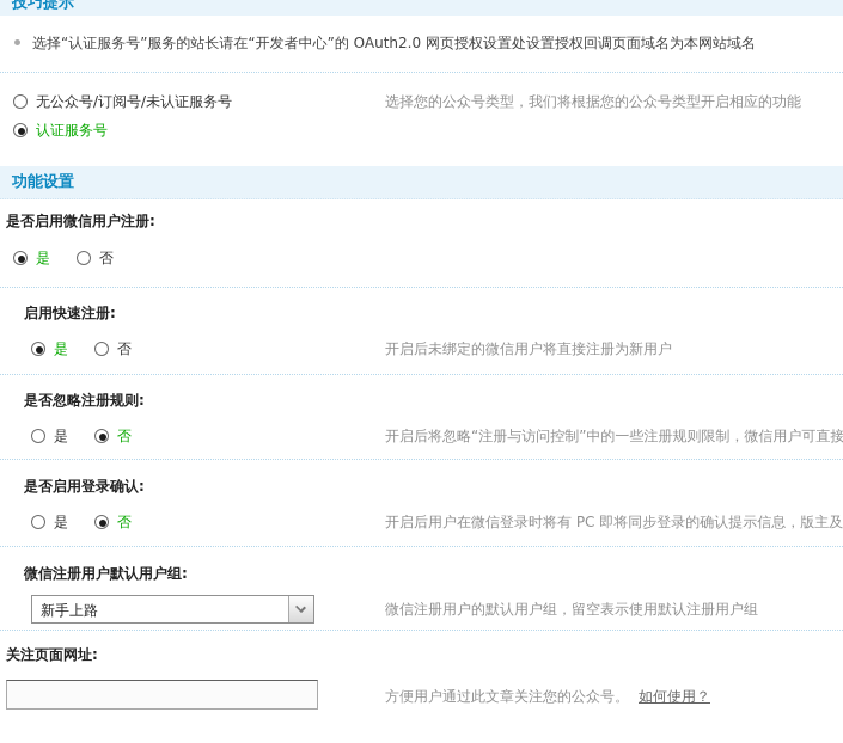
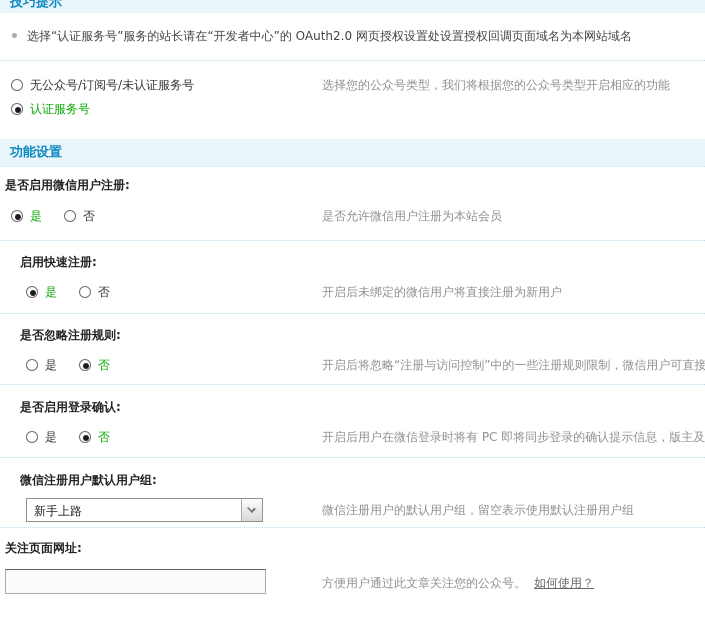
  技巧提示
  选择“认证服务号”服务的站长请在“开发者中心”的 OAuth2.0 网页授权设置处设置授权回调页面域名为本网站域名
  无公众号/订阅号/未认证服务号
  选择您的公众号类型，我们将根据您的公众号类型开启相应的功能
  认证服务号
  功能设置
  是否启用微信用户注册:
  是 否
+ 是否允许微信用户注册为本站会员
  启用快速注册:
  是 否
  开启后未绑定的微信用户将直接注册为新用户
  是否忽略注册规则:
  是 否
  开启后将忽略“注册与访问控制”中的一些注册规则限制，微信用户可直接
  是否启用登录确认:
  是 否
  开启后用户在微信登录时将有 PC 即将同步登录的确认提示信息，版主及
  微信注册用户默认用户组:
  新手上路
  微信注册用户的默认用户组，留空表示使用默认注册用户组
  关注页面网址:
  方便用户通过此文章关注您的公众号。 如何使用？
